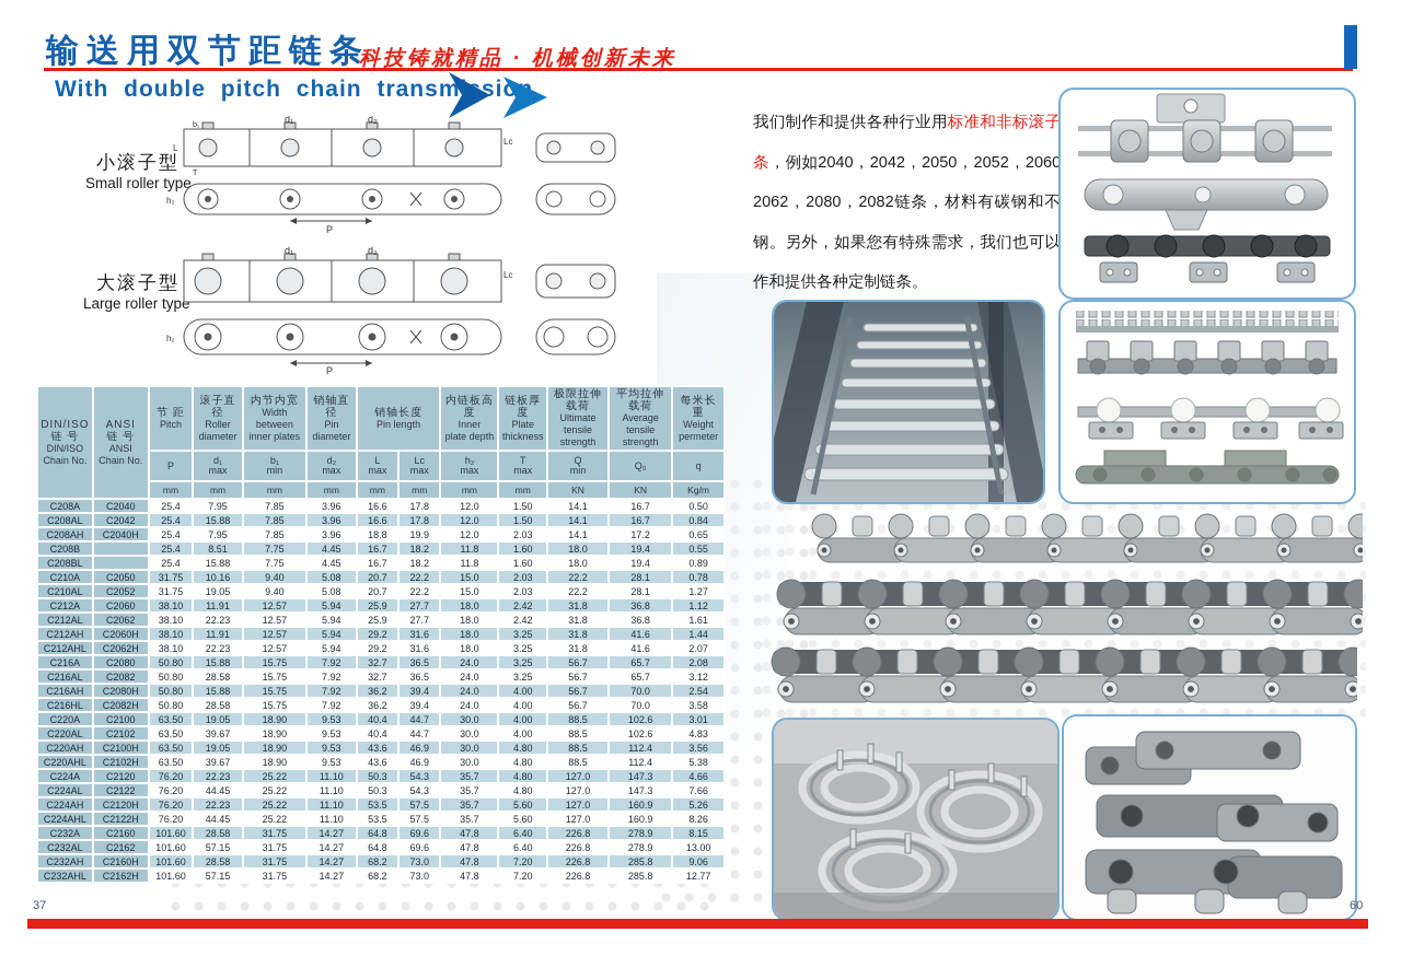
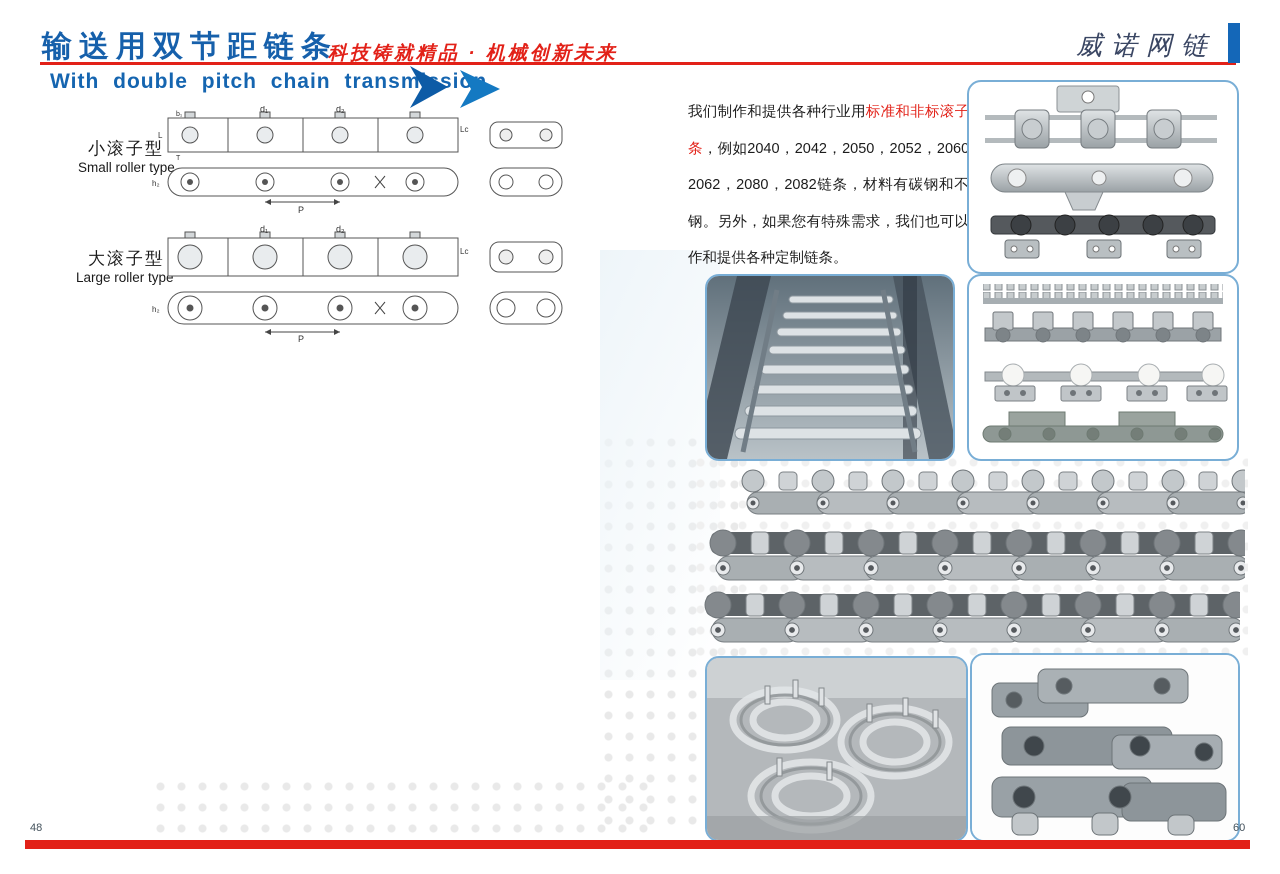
  输送用双节距链条
  科技铸就精品 · 机械创新未来
  With double pitch chain transmsio
+ 威诺网链
  小滚子型
  Small roller type
  大滚子型
  Large roller type
  d₁
  d₂
  L
  Lc
  h₂
  P
  d₁
  d₂
  L
  Lc
  h₂
  P
- DIN/ISO 链 号DIN/ISO Chain No.	ANSI 链 号ANSI Chain No.	节 距Pitch	滚子直径Roller diameter	内节内宽Width between inner plates	销轴直径Pin diameter	销轴长度Pin length	内链板高度Inner plate depth	链板厚度Plate thickness	极限拉伸载荷Ultimate tensile strength	平均拉伸载荷Average tensile strength	每米长重Weight permeter
- P	d₁max	b₁min	d₂max	Lmax	Lcmax	h₂max	Tmax	Qmin	Q₀	q
- mm	mm	mm	mm	mm	mm	mm	mm	KN	KN	Kg/m
- C208A	C2040	25.4	7.95	7.85	3.96	16.6	17.8	12.0	1.50	14.1	16.7	0.50
- C208AL	C2042	25.4	15.88	7.85	3.96	16.6	17.8	12.0	1.50	14.1	16.7	0.84
- C208AH	C2040H	25.4	7.95	7.85	3.96	18.8	19.9	12.0	2.03	14.1	17.2	0.65
- C208B		25.4	8.51	7.75	4.45	16.7	18.2	11.8	1.60	18.0	19.4	0.55
- C208BL		25.4	15.88	7.75	4.45	16.7	18.2	11.8	1.60	18.0	19.4	0.89
- C210A	C2050	31.75	10.16	9.40	5.08	20.7	22.2	15.0	2.03	22.2	28.1	0.78
- C210AL	C2052	31.75	19.05	9.40	5.08	20.7	22.2	15.0	2.03	22.2	28.1	1.27
- C212A	C2060	38.10	11.91	12.57	5.94	25.9	27.7	18.0	2.42	31.8	36.8	1.12
- C212AL	C2062	38.10	22.23	12.57	5.94	25.9	27.7	18.0	2.42	31.8	36.8	1.61
- C212AH	C2060H	38.10	11.91	12.57	5.94	29.2	31.6	18.0	3.25	31.8	41.6	1.44
- C212AHL	C2062H	38.10	22.23	12.57	5.94	29.2	31.6	18.0	3.25	31.8	41.6	2.07
- C216A	C2080	50.80	15.88	15.75	7.92	32.7	36.5	24.0	3.25	56.7	65.7	2.08
- C216AL	C2082	50.80	28.58	15.75	7.92	32.7	36.5	24.0	3.25	56.7	65.7	3.12
- C216AH	C2080H	50.80	15.88	15.75	7.92	36.2	39.4	24.0	4.00	56.7	70.0	2.54
- C216HL	C2082H	50.80	28.58	15.75	7.92	36.2	39.4	24.0	4.00	56.7	70.0	3.58
- C220A	C2100	63.50	19.05	18.90	9.53	40.4	44.7	30.0	4.00	88.5	102.6	3.01
- C220AL	C2102	63.50	39.67	18.90	9.53	40.4	44.7	30.0	4.00	88.5	102.6	4.83
- C220AH	C2100H	63.50	19.05	18.90	9.53	43.6	46.9	30.0	4.80	88.5	112.4	3.56
- C220AHL	C2102H	63.50	39.67	18.90	9.53	43.6	46.9	30.0	4.80	88.5	112.4	5.38
- C224A	C2120	76.20	22.23	25.22	11.10	50.3	54.3	35.7	4.80	127.0	147.3	4.66
- C224AL	C2122	76.20	44.45	25.22	11.10	50.3	54.3	35.7	4.80	127.0	147.3	7.66
- C224AH	C2120H	76.20	22.23	25.22	11.10	53.5	57.5	35.7	5.60	127.0	160.9	5.26
- C224AHL	C2122H	76.20	44.45	25.22	11.10	53.5	57.5	35.7	5.60	127.0	160.9	8.26
- C232A	C2160	101.60	28.58	31.75	14.27	64.8	69.6	47.8	6.40	226.8	278.9	8.15
- C232AL	C2162	101.60	57.15	31.75	14.27	64.8	69.6	47.8	6.40	226.8	278.9	13.00
- C232AH	C2160H	101.60	28.58	31.75	14.27	68.2	73.0	47.8	7.20	226.8	285.8	9.06
- C232AHL	C2162H	101.60	57.15	31.75	14.27	68.2	73.0	47.8	7.20	226.8	285.8	12.77
  我们制作和提供各种行业用标准和非标滚子条，例如2040，2042，2050，2052，20602062，2080，2082链条，材料有碳钢和不钢。另外，如果您有特殊需求，我们也可以作和提供各种定制链条。
- 37
+ 48
  60
